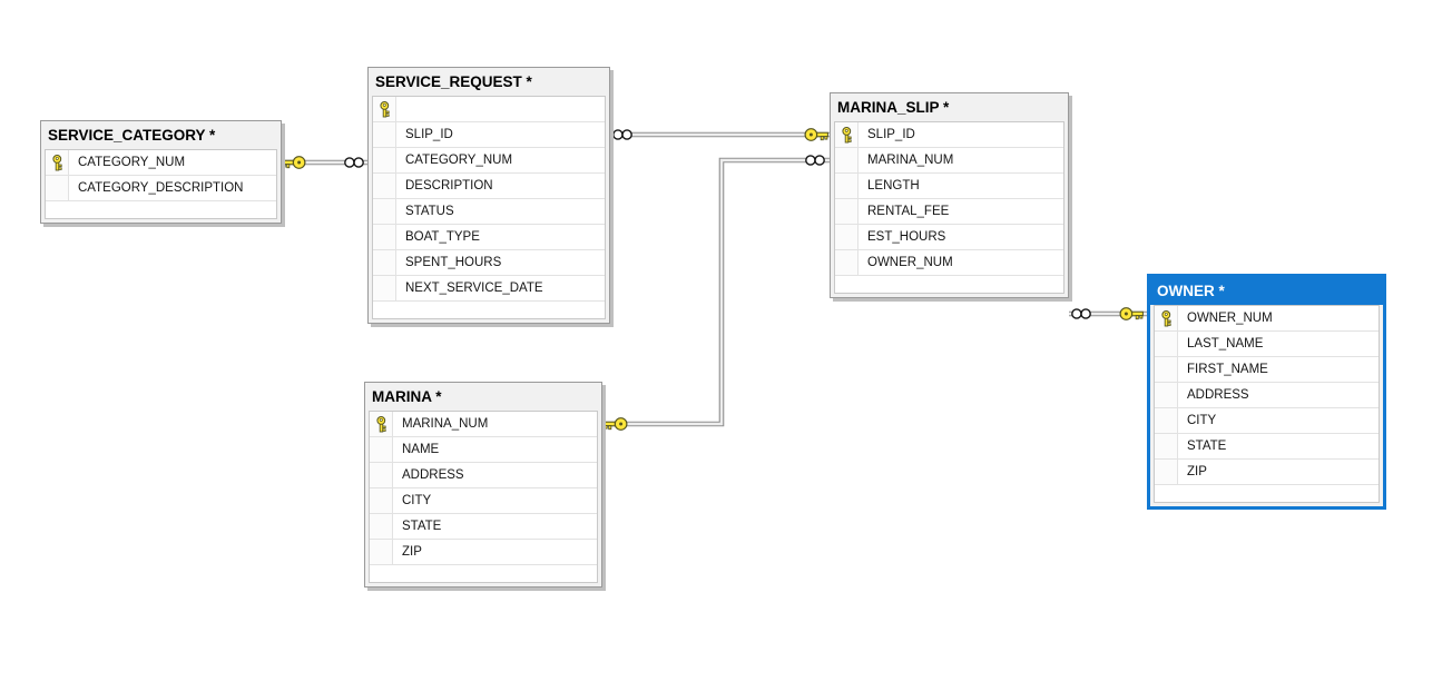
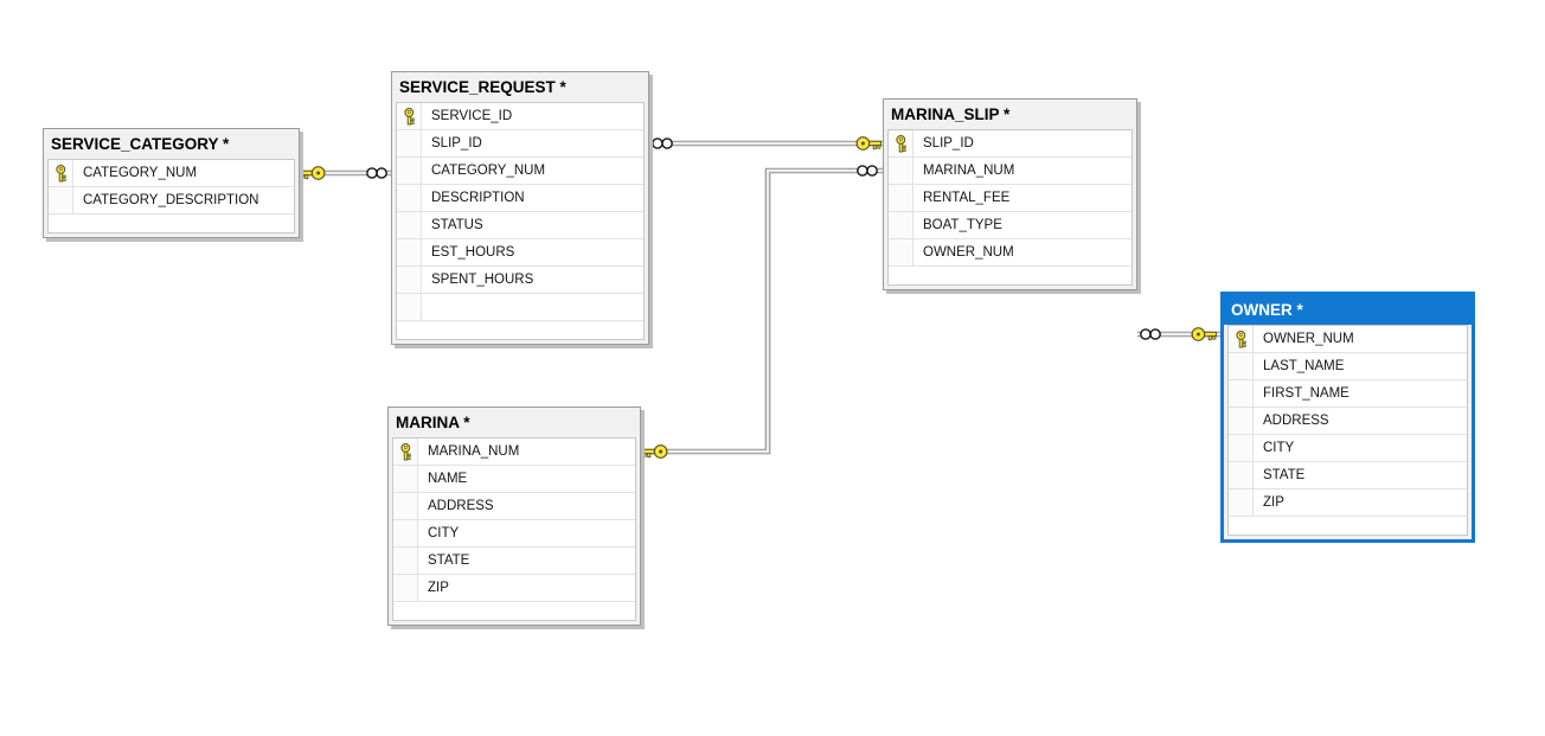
  SERVICE_CATEGORY *
  CATEGORY_NUM
  CATEGORY_DESCRIPTION
  SERVICE_REQUEST *
+ SERVICE_ID
  SLIP_ID
  CATEGORY_NUM
  DESCRIPTION
  STATUS
- BOAT_TYPE
+ EST_HOURS
  SPENT_HOURS
- NEXT_SERVICE_DATE
  MARINA_SLIP *
  SLIP_ID
  MARINA_NUM
- LENGTH
  RENTAL_FEE
- EST_HOURS
+ BOAT_TYPE
  OWNER_NUM
  MARINA *
  MARINA_NUM
  NAME
  ADDRESS
  CITY
  STATE
  ZIP
  OWNER *
  OWNER_NUM
  LAST_NAME
  FIRST_NAME
  ADDRESS
  CITY
  STATE
  ZIP
